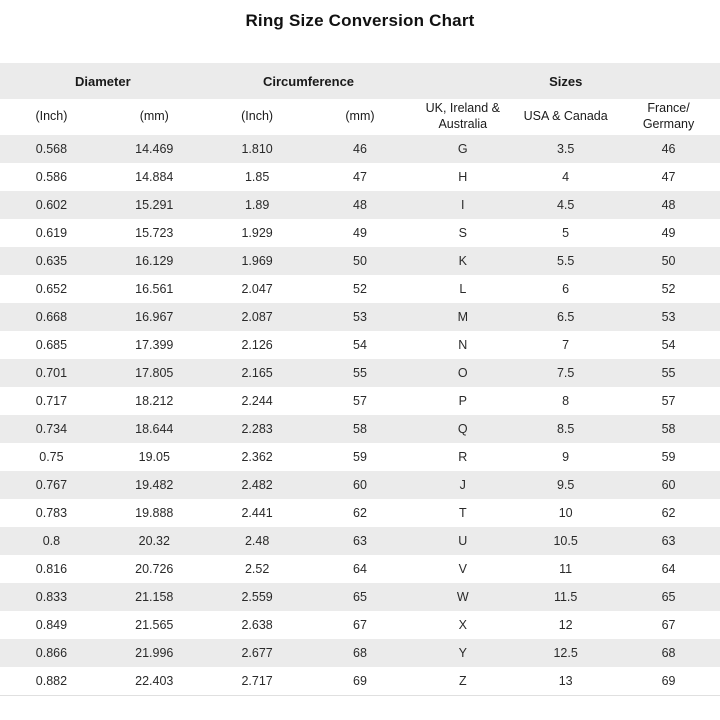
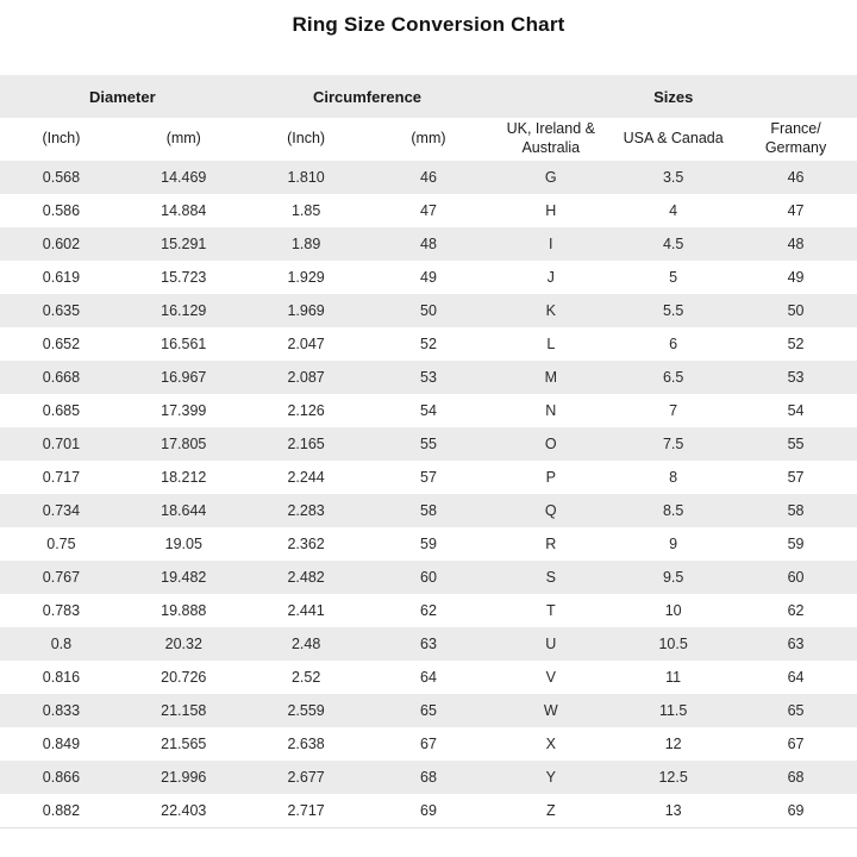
  Ring Size Conversion Chart
  Diameter	Circumference	Sizes
  (Inch)	(mm)	(Inch)	(mm)	UK, Ireland & Australia	USA & Canada	France/ Germany
  0.568	14.469	1.810	46	G	3.5	46
  0.586	14.884	1.85	47	H	4	47
  0.602	15.291	1.89	48	I	4.5	48
- 0.619	15.723	1.929	49	S	5	49
+ 0.619	15.723	1.929	49	J	5	49
  0.635	16.129	1.969	50	K	5.5	50
  0.652	16.561	2.047	52	L	6	52
  0.668	16.967	2.087	53	M	6.5	53
  0.685	17.399	2.126	54	N	7	54
  0.701	17.805	2.165	55	O	7.5	55
  0.717	18.212	2.244	57	P	8	57
  0.734	18.644	2.283	58	Q	8.5	58
  0.75	19.05	2.362	59	R	9	59
- 0.767	19.482	2.482	60	J	9.5	60
+ 0.767	19.482	2.482	60	S	9.5	60
  0.783	19.888	2.441	62	T	10	62
  0.8	20.32	2.48	63	U	10.5	63
  0.816	20.726	2.52	64	V	11	64
  0.833	21.158	2.559	65	W	11.5	65
  0.849	21.565	2.638	67	X	12	67
  0.866	21.996	2.677	68	Y	12.5	68
  0.882	22.403	2.717	69	Z	13	69
